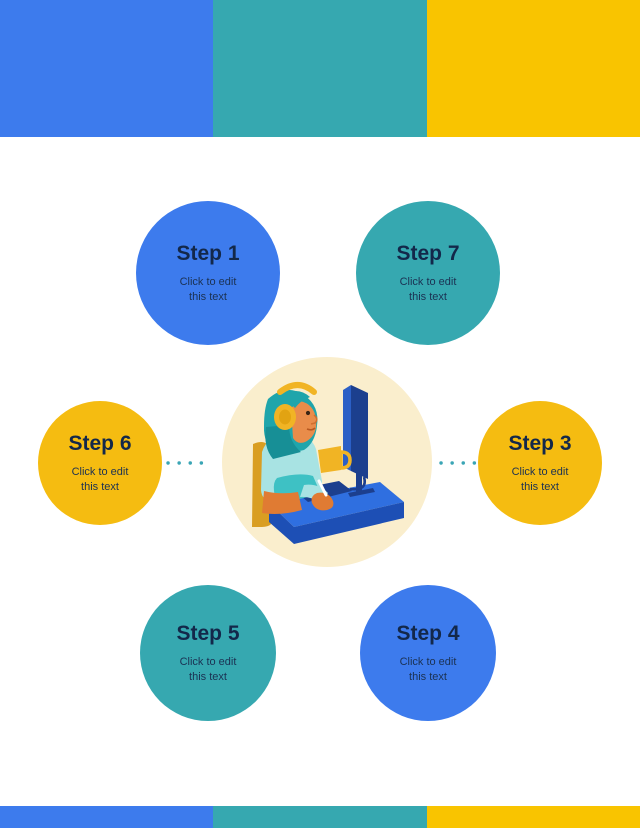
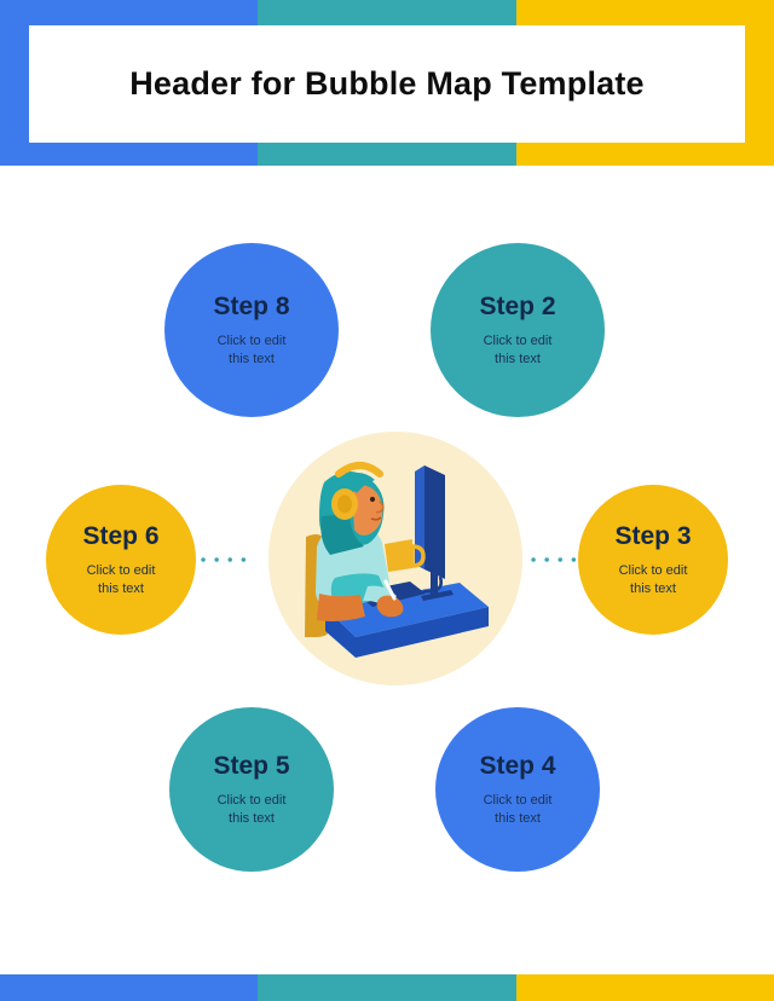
+ Header for Bubble Map Template
- Step 1
+ Step 8
  Click to edit
  this text
- Step 7
+ Step 2
  Click to edit
  this text
  Step 3
  Click to edit
  this text
  Step 4
  Click to edit
  this text
  Step 5
  Click to edit
  this text
  Step 6
  Click to edit
  this text
